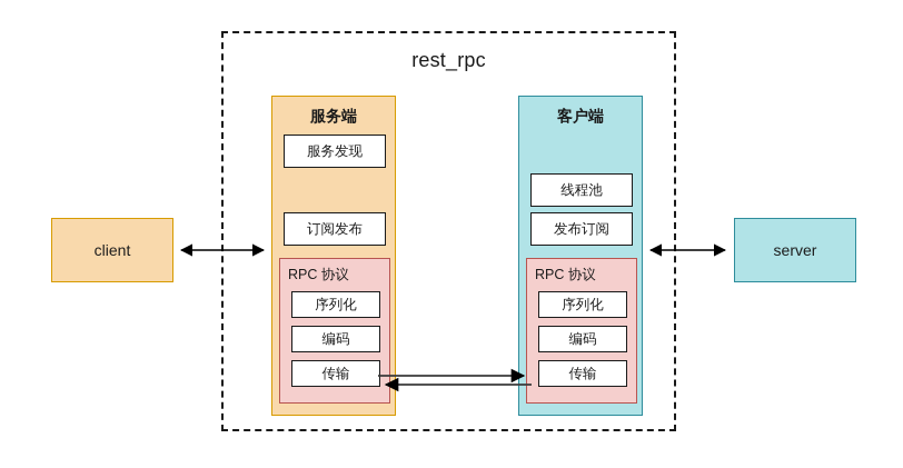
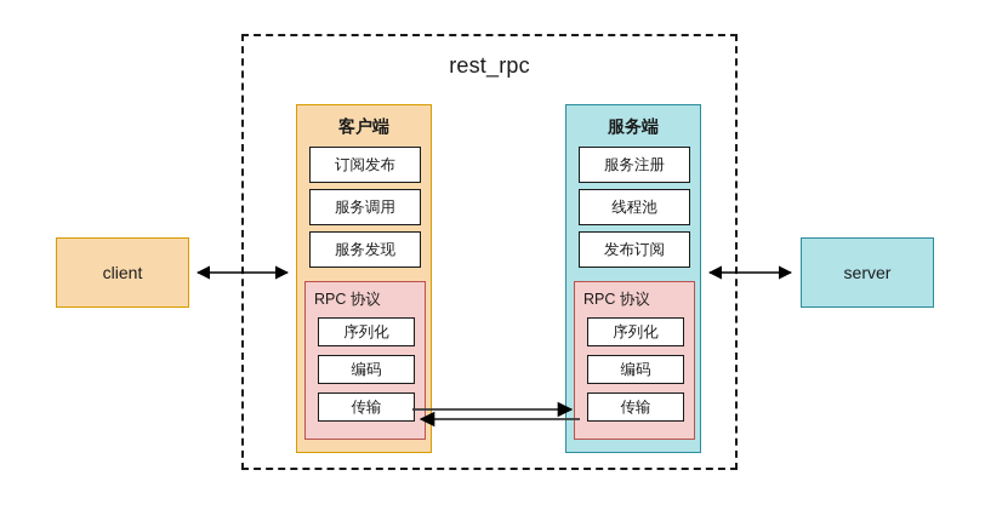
  rest_rpc
  client
  server
- 服务端
+ 客户端
- 服务发现
+ 订阅发布
+ 服务调用
- 订阅发布
+ 服务发现
  RPC 协议
  序列化
  编码
  传输
- 客户端
+ 服务端
+ 服务注册
  线程池
  发布订阅
  RPC 协议
  序列化
  编码
  传输
